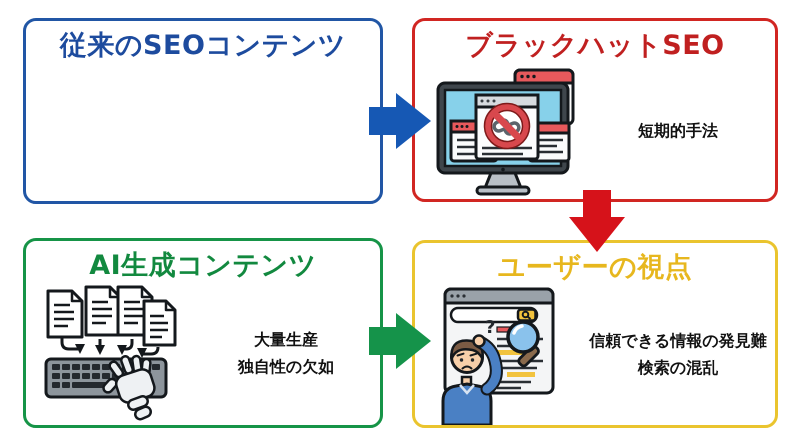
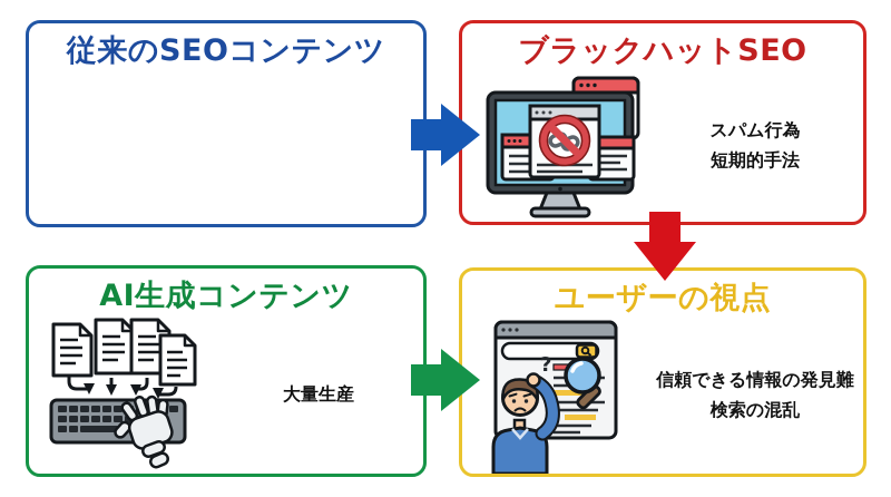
  従来のSEOコンテンツ
  ブラックハットSEO
+ スパム行為
  短期的手法
  AI生成コンテンツ
  大量生産
- 独自性の欠如
  ユーザーの視点
  ?
  信頼できる情報の発見難
  検索の混乱
